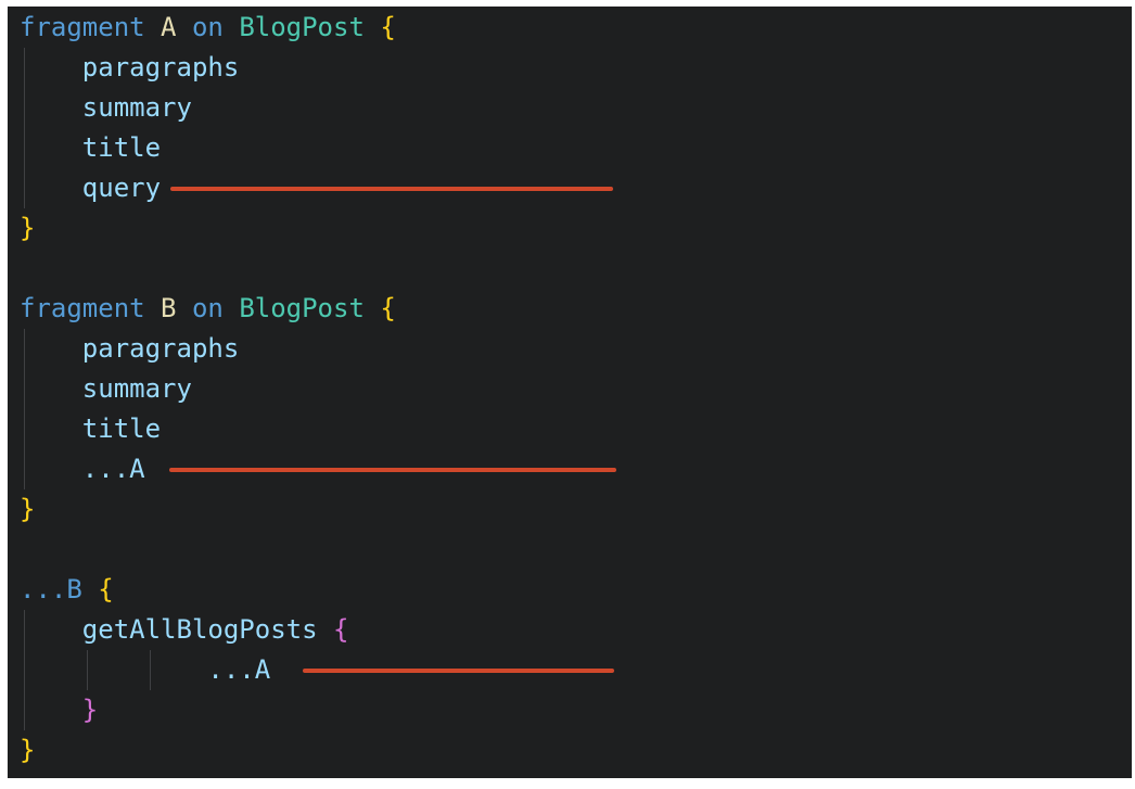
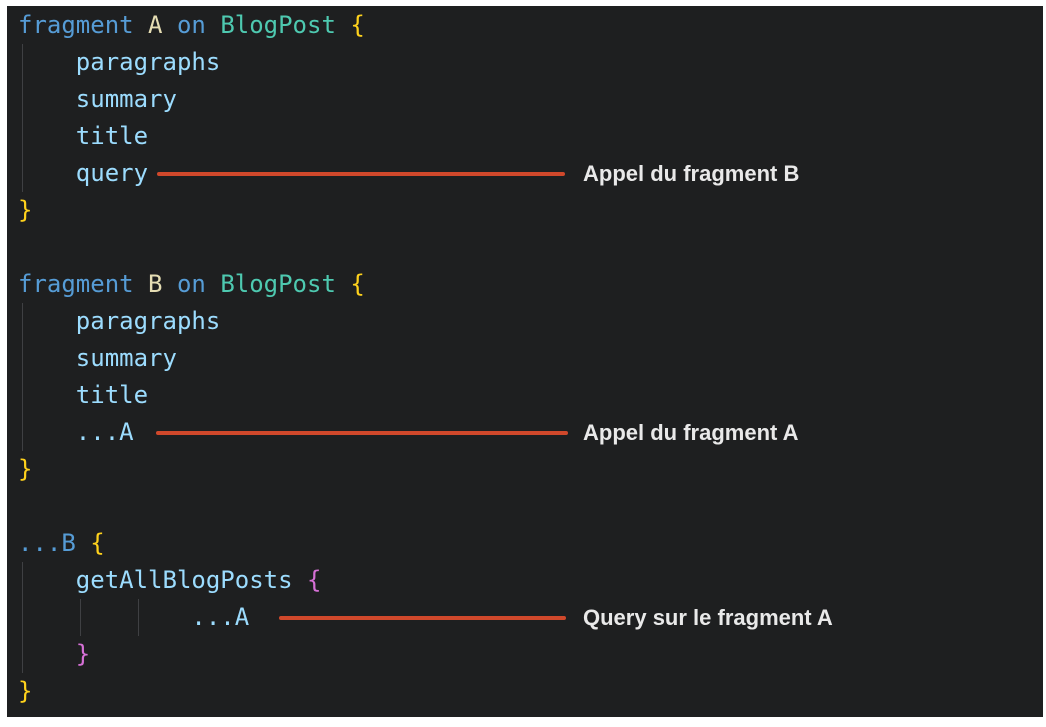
  fragment A on BlogPost {
  paragraphs
  summary
  title
  query
  }
  fragment B on BlogPost {
  paragraphs
  summary
  title
  ...A
  }
  ...B {
  getAllBlogPosts {
  ...A
  }
  }
+ Appel du fragment B
+ Appel du fragment A
+ Query sur le fragment A
